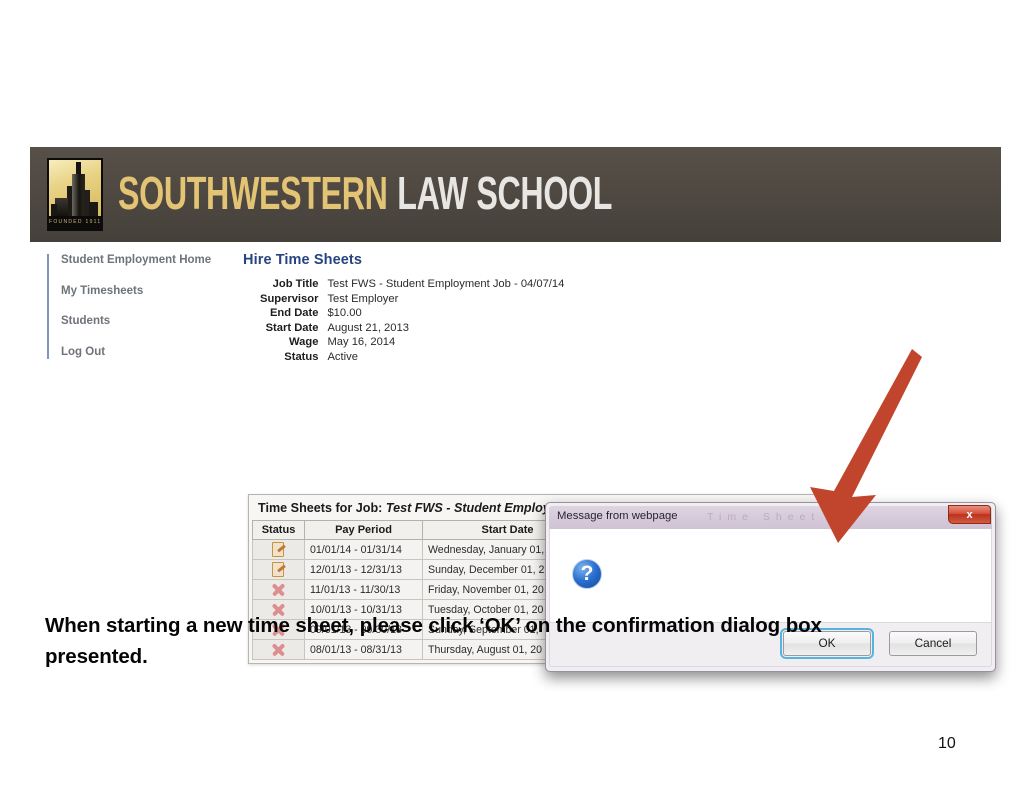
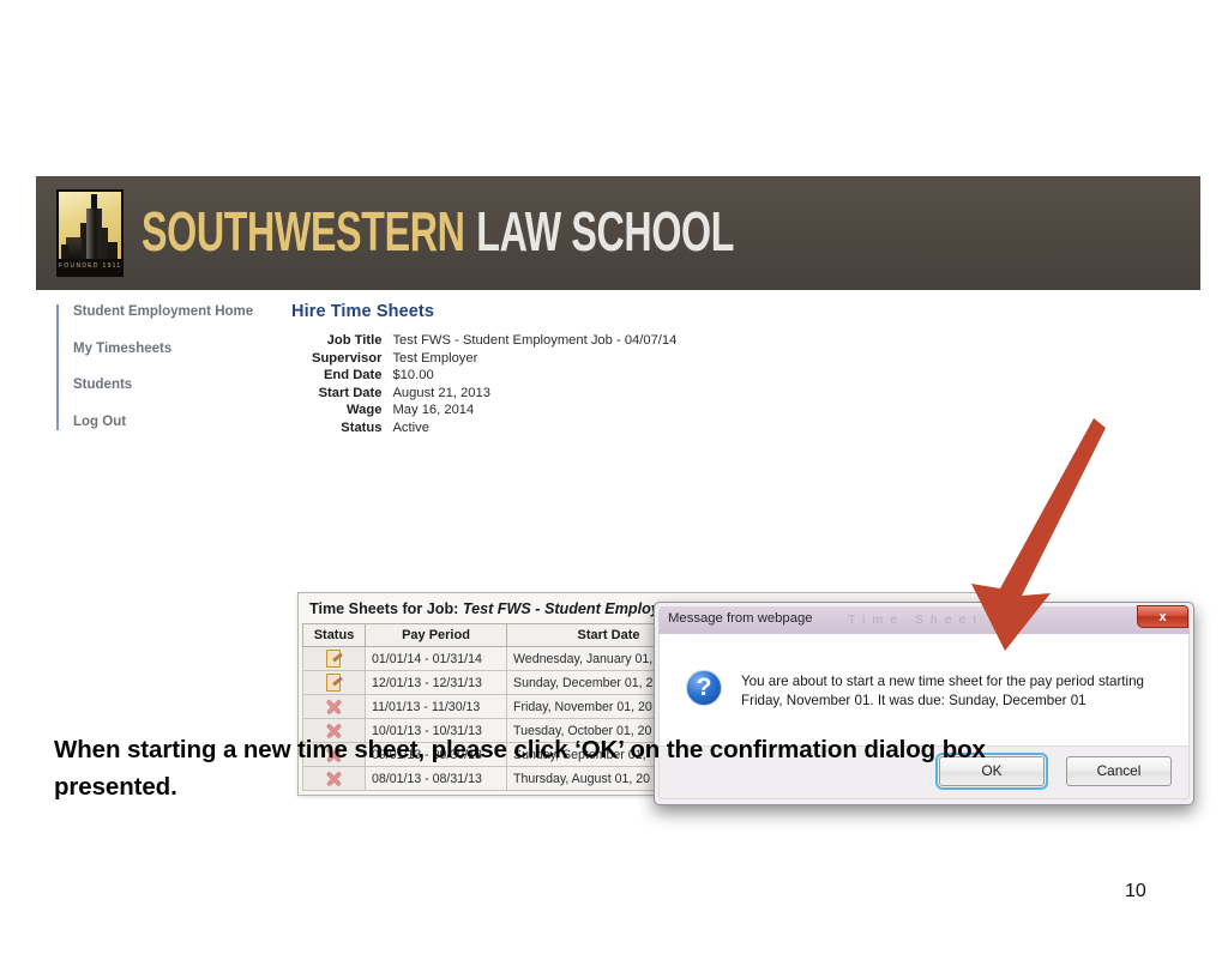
  SOUTHWESTERN LAW SCHOOL
  Student Employment Home
  My Timesheets
  Students
  Log Out
  Hire Time Sheets
  Job Title	Test FWS - Student Employment Job - 04/07/14
  Supervisor	Test Employer
  End Date	$10.00
  Start Date	August 21, 2013
  Wage	May 16, 2014
  Status	Active
  Status	Pay Period	Start Date
  	01/01/14 - 01/31/14	Wednesday, January 01,
  	12/01/13 - 12/31/13	Sunday, December 01, 2
  	11/01/13 - 11/30/13	Friday, November 01, 20
  	10/01/13 - 10/31/13	Tuesday, October 01, 20
  	09/01/13 - 09/30/13	Sunday, September 01,
  	08/01/13 - 08/31/13	Thursday, August 01, 20
  Message from webpage
  Time Sheet
  x
  ?
+ You are about to start a new time sheet for the pay period starting Friday, November 01. It was due: Sunday, December 01
  OK
  Cancel
  When starting a new time sheet, please click ‘OK’ on the confirmation dialog box presented.
  10
